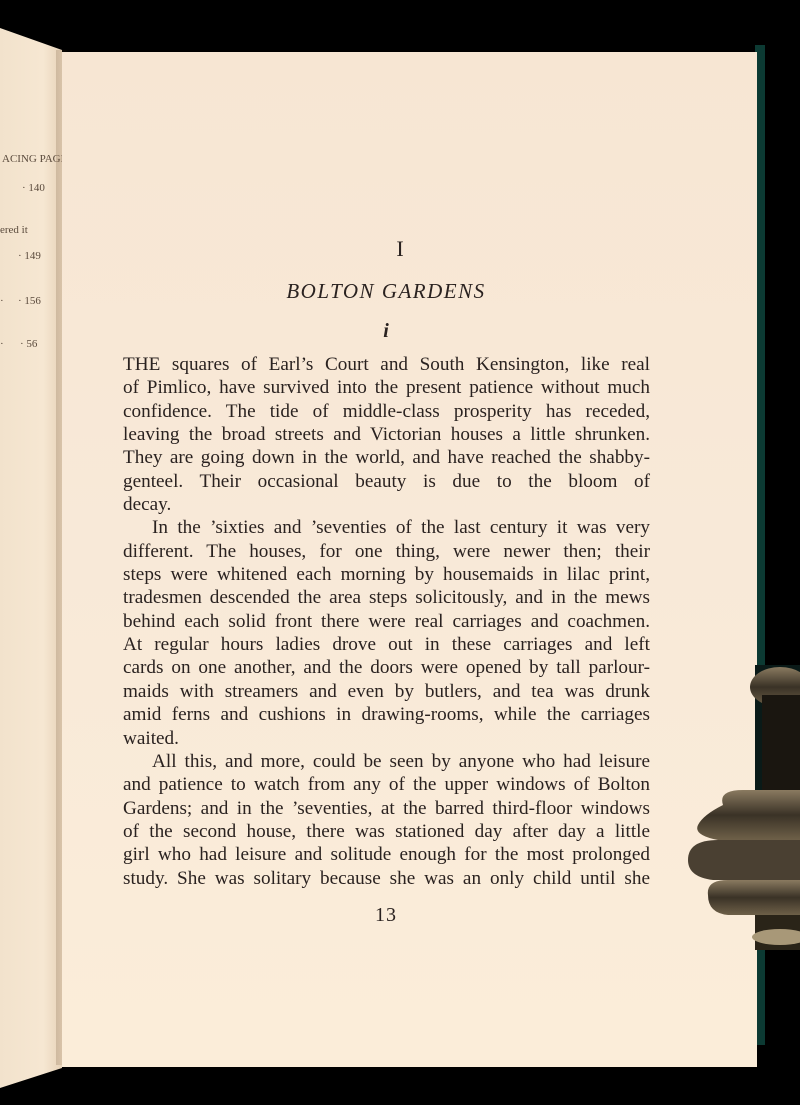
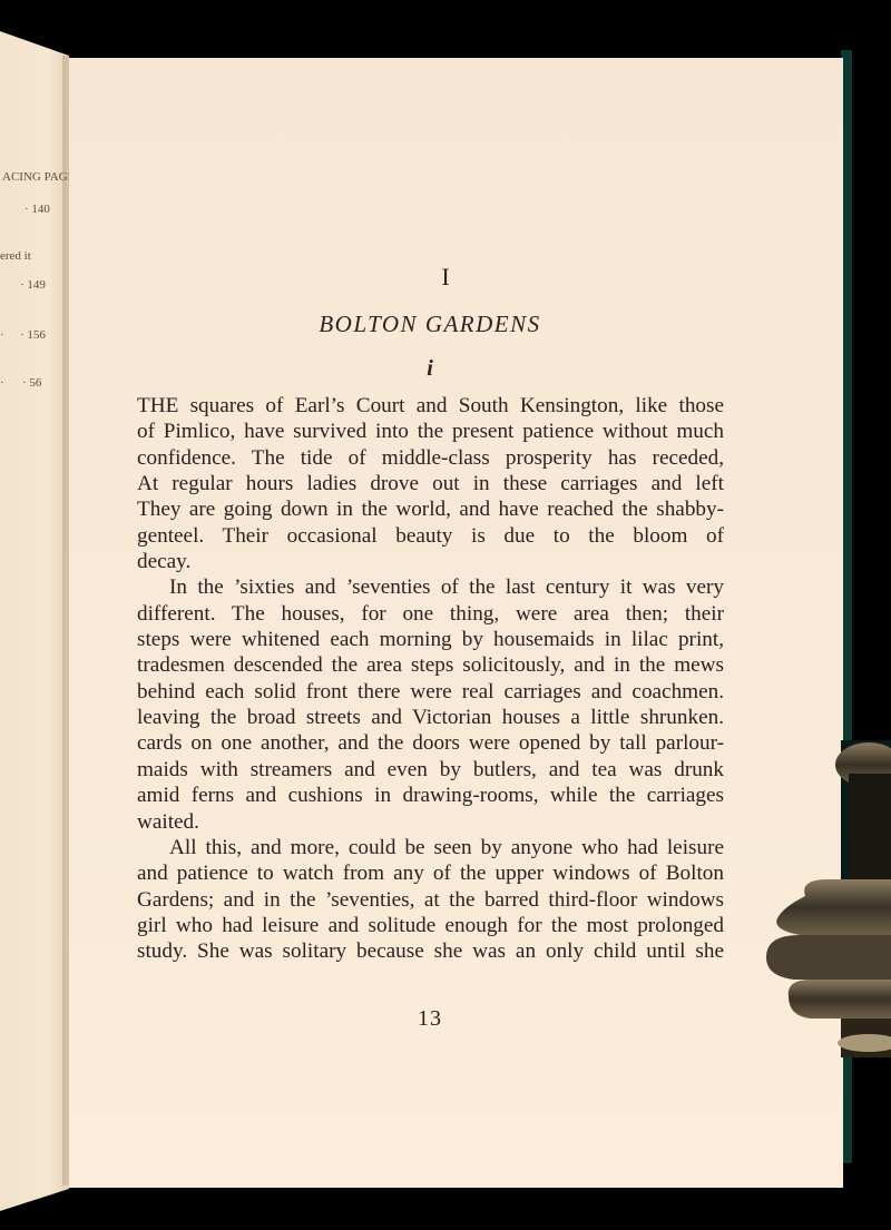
  ACING PA
  · 140
  ered it
  · 149
  ·
  · 156
  ·
  · 56
  I
  BOLTON GARDENS
  i
- THE squares of Earl’s Court and South Kensington, like real
+ THE squares of Earl’s Court and South Kensington, like those
  of Pimlico, have survived into the present patience without much
  confidence. The tide of middle-class prosperity has receded,
- leaving the broad streets and Victorian houses a little shrunken.
+ At regular hours ladies drove out in these carriages and left
  They are going down in the world, and have reached the shabby-
  genteel. Their occasional beauty is due to the bloom of
  decay.
  In the ’sixties and ’seventies of the last century it was very
- different. The houses, for one thing, were newer then; their
+ different. The houses, for one thing, were area then; their
  steps were whitened each morning by housemaids in lilac print,
  tradesmen descended the area steps solicitously, and in the mews
  behind each solid front there were real carriages and coachmen.
- At regular hours ladies drove out in these carriages and left
+ leaving the broad streets and Victorian houses a little shrunken.
  cards on one another, and the doors were opened by tall parlour-
  maids with streamers and even by butlers, and tea was drunk
  amid ferns and cushions in drawing-rooms, while the carriages
  waited.
  All this, and more, could be seen by anyone who had leisure
  and patience to watch from any of the upper windows of Bolton
  Gardens; and in the ’seventies, at the barred third-floor windows
- of the second house, there was stationed day after day a little
  girl who had leisure and solitude enough for the most prolonged
  study. She was solitary because she was an only child until she
  13
